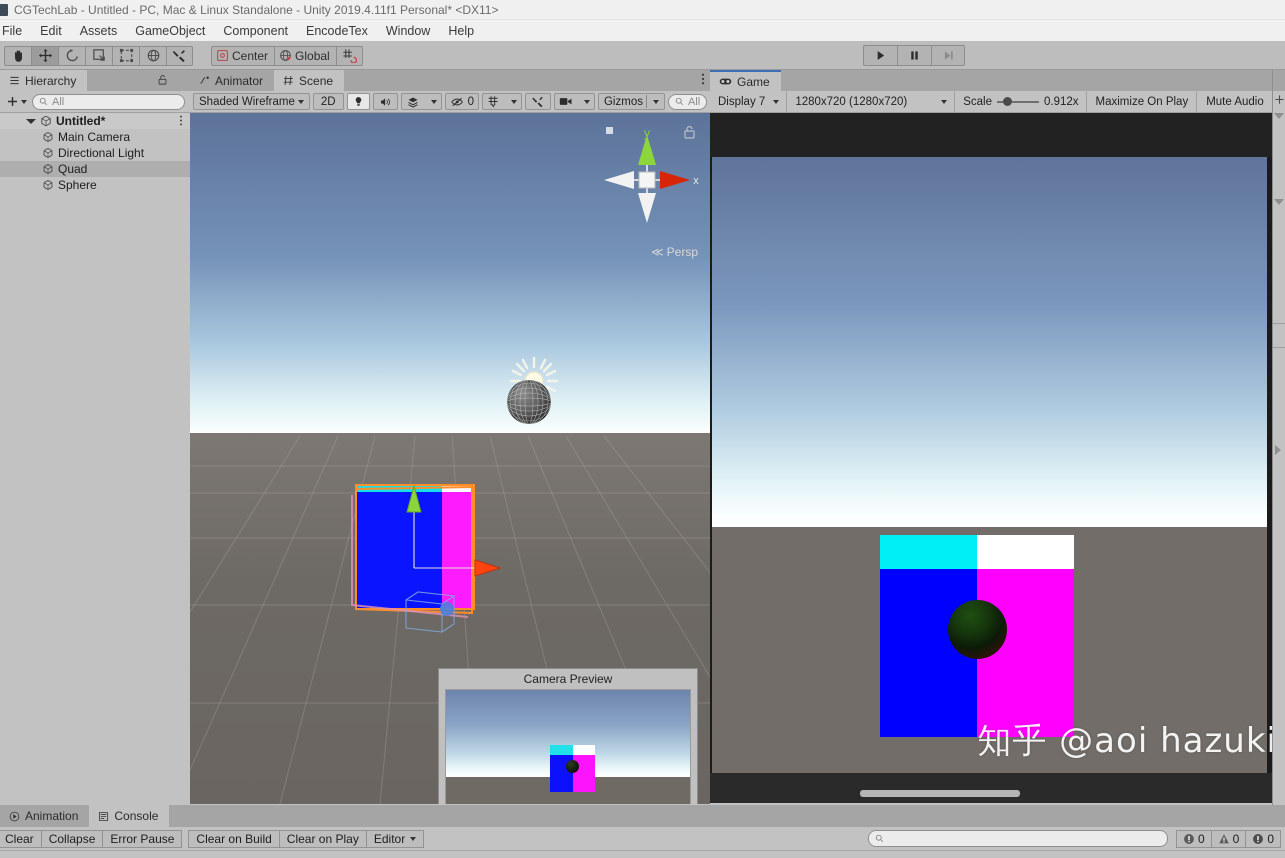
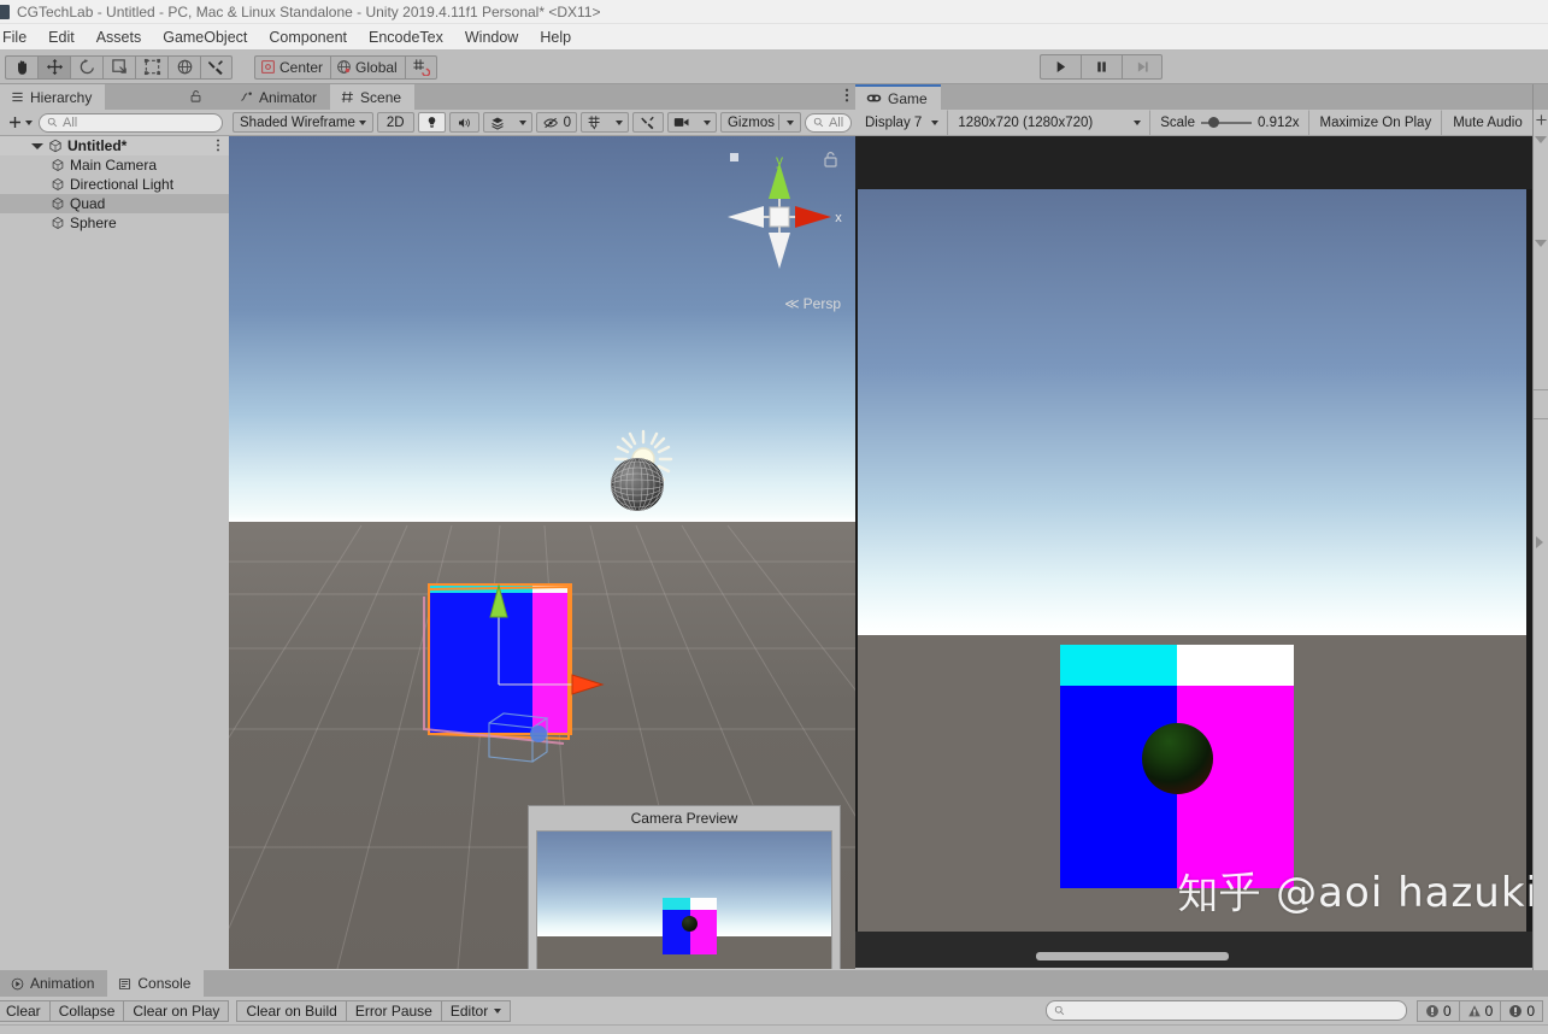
  CGTechLab - Untitled - PC, Mac & Linux Standalone - Unity 2019.4.11f1 Personal* <DX11>
  File
  Edit
  Assets
  GameObject
  Component
  EncodeTex
  Window
  Help
  Center
  Global
  Hierarchy
  All
  Untitled*
  Main Camera
  Directional Light
  Quad
  Sphere
  Animator
  Scene
  Shaded Wireframe
  2D
  0
  Gizmos
  All
  y
  x
  ≪
  Persp
  Camera Preview
  Game
  Display 7
  1280x720 (1280x720)
  Scale
  0.912x
  Maximize On Play
  Mute Audio
  知乎 @aoi hazuk
  Animation
  Console
  Clear
  Collapse
- Error Pause
+ Clear on Play
  Clear on Build
- Clear on Play
+ Error Pause
  Editor
  0
  0
  0
